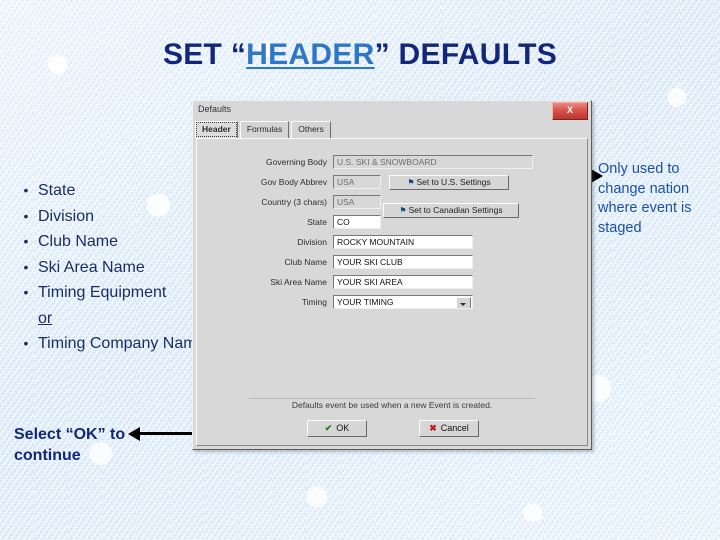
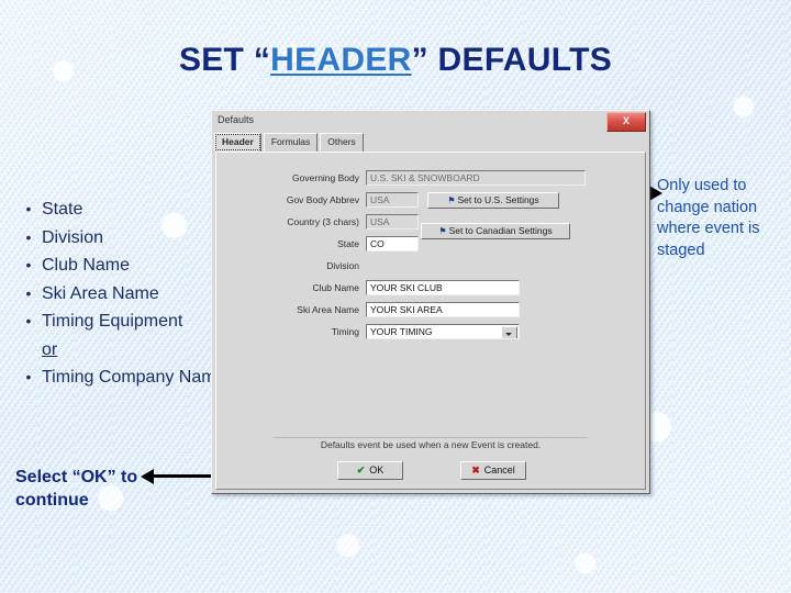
  SET “HEADER” DEFAULTS
  •
  State
  •
  Division
  •
  Club Name
  •
  Ski Area Name
  •
  Timing Equipment
  or
  •
  Timing Company Nam
  Only used to change nation where event is staged
  Select “OK” to continue
  Defaults
  X
  Header
  Formulas
  Others
  Governing Body
  U.S. SKI & SNOWBOARD
  Gov Body Abbrev
  USA
  Country (3 chars)
  USA
  State
  CO
  Division
- ROCKY MOUNTAIN
  Club Name
  YOUR SKI CLUB
  Ski Area Name
  YOUR SKI AREA
  Timing
  YOUR TIMING
  ⚑ Set to U.S. Settings
  ⚑ Set to Canadian Settings
  Defaults event be used when a new Event is created.
  ✔ OK
  ✖ Cancel
